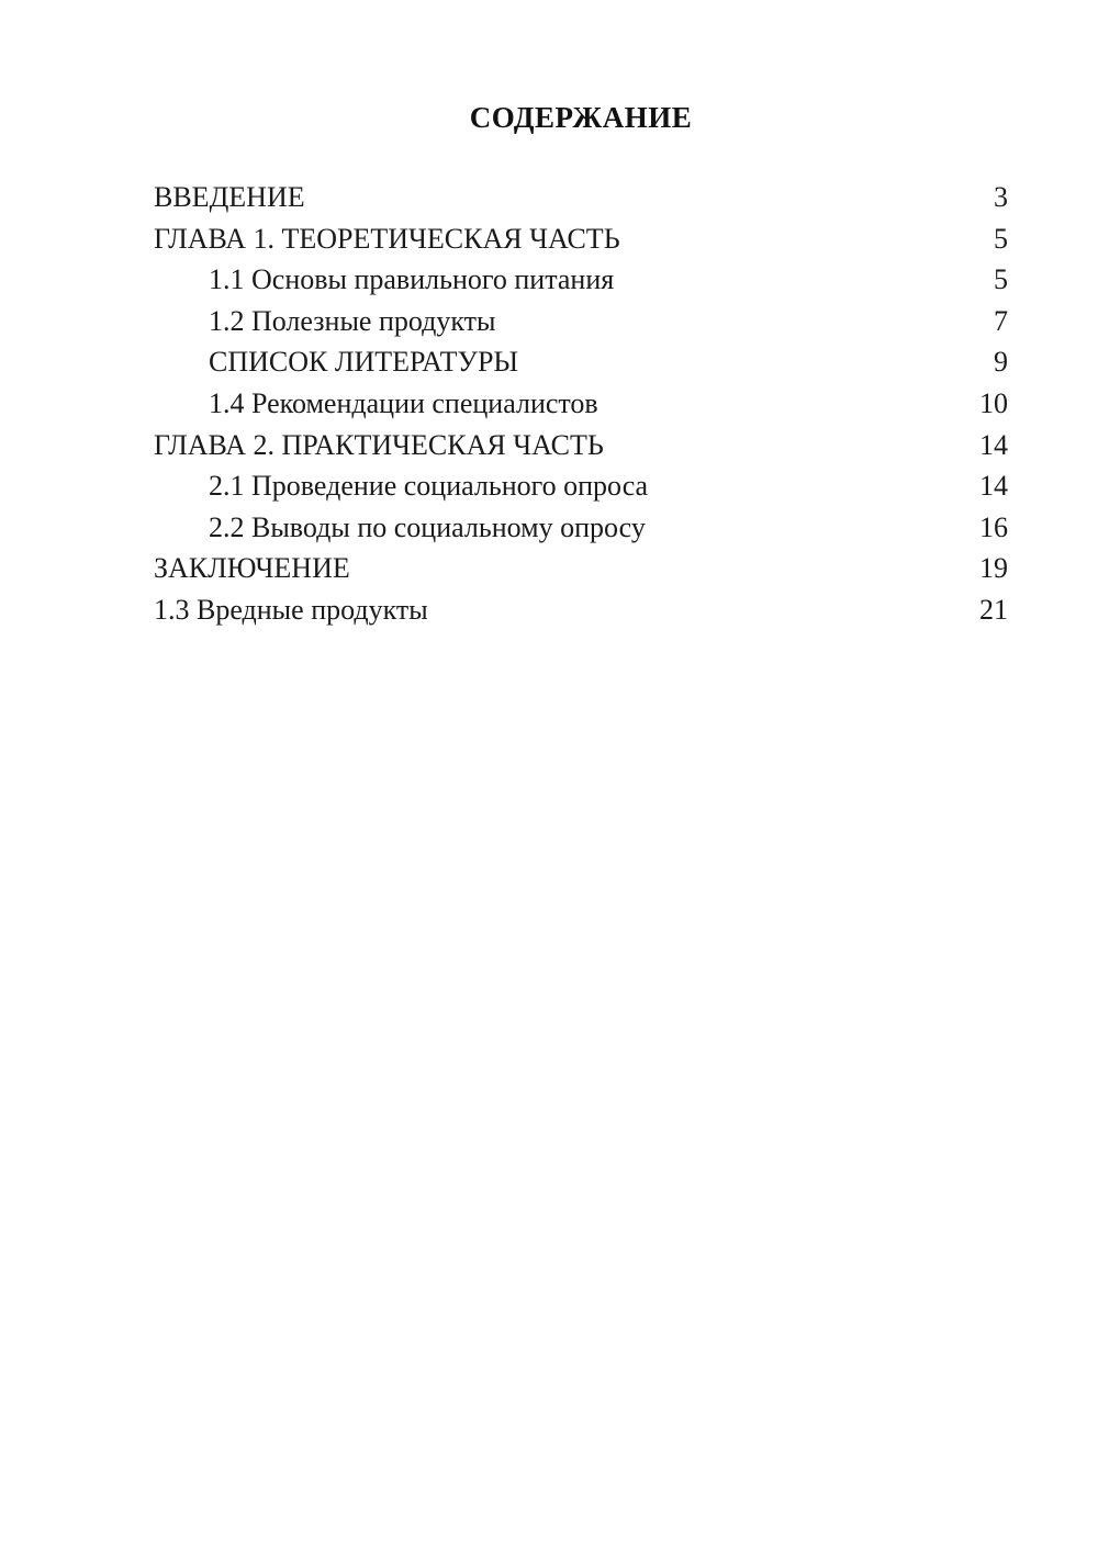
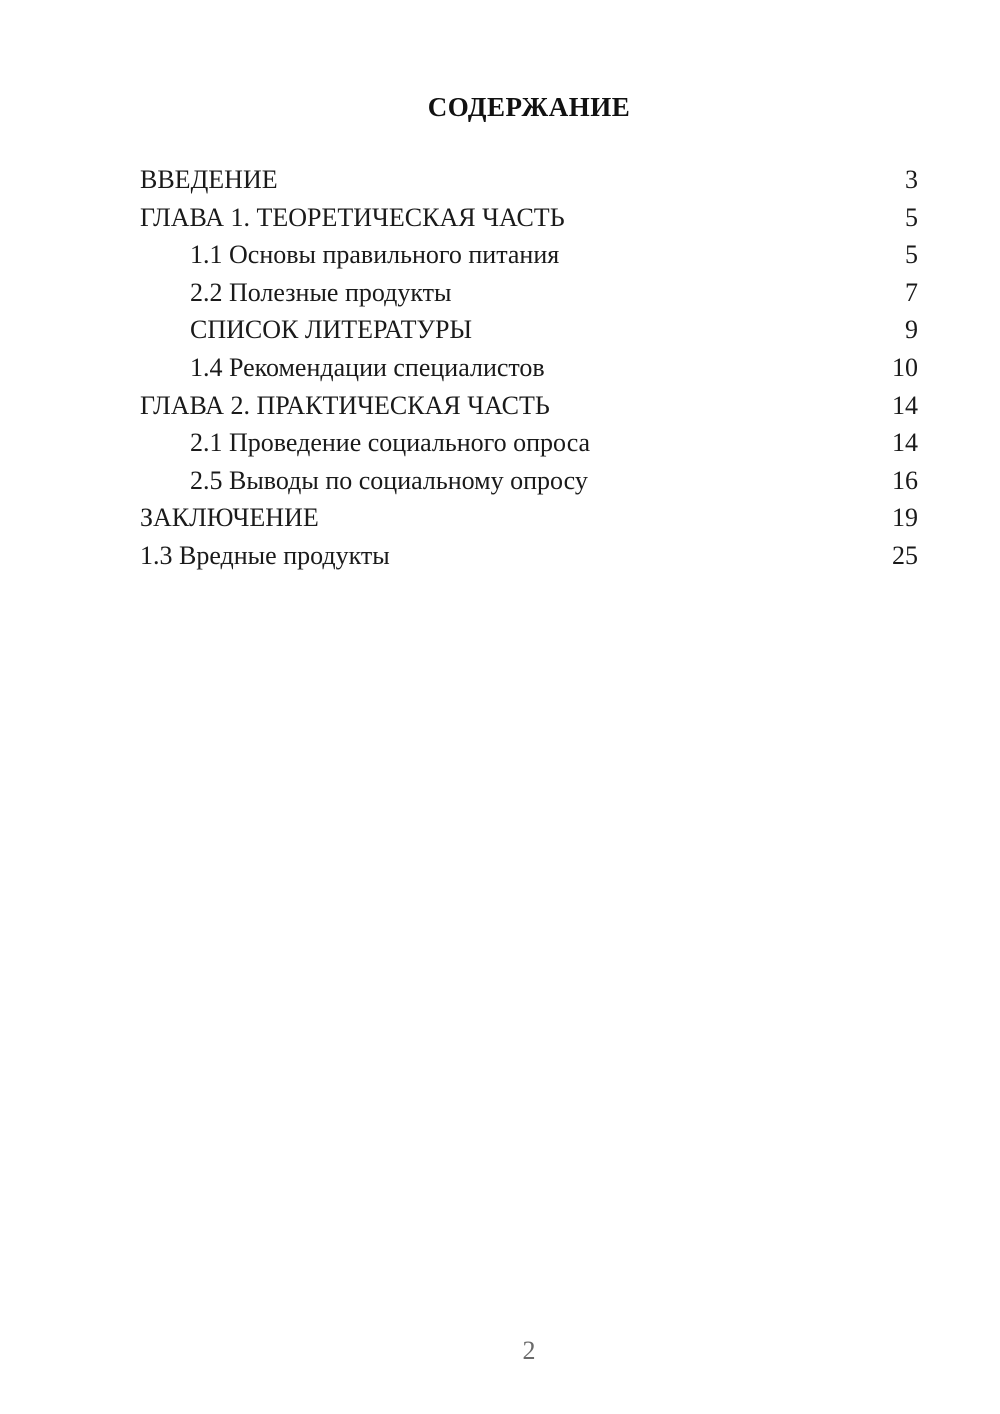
  СОДЕРЖАНИЕ
  ВВЕДЕНИЕ
  3
  ГЛАВА 1. ТЕОРЕТИЧЕСКАЯ ЧАСТЬ
  5
  1.1 Основы правильного питания
  5
- 1.2 Полезные продукты
+ 2.2 Полезные продукты
  7
  СПИСОК ЛИТЕРАТУРЫ
  9
  1.4 Рекомендации специалистов
  10
  ГЛАВА 2. ПРАКТИЧЕСКАЯ ЧАСТЬ
  14
  2.1 Проведение социального опроса
  14
- 2.2 Выводы по социальному опросу
+ 2.5 Выводы по социальному опросу
  16
  ЗАКЛЮЧЕНИЕ
  19
  1.3 Вредные продукты
- 21
+ 25
+ 2
